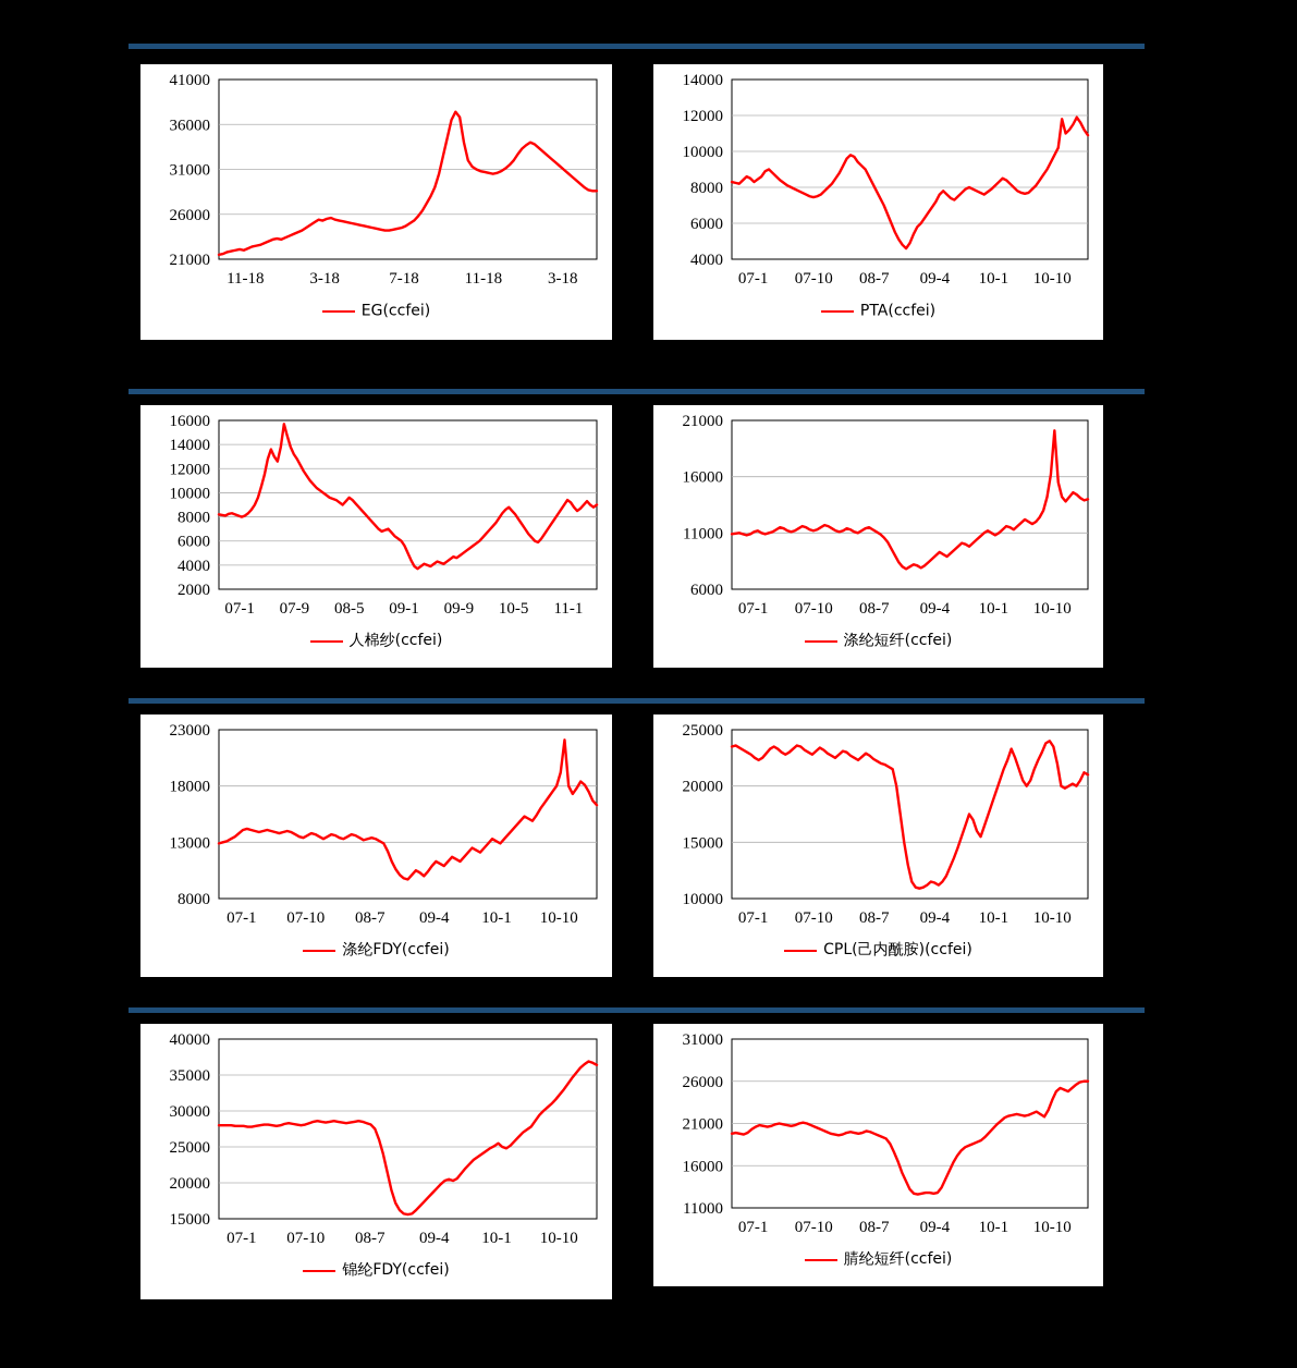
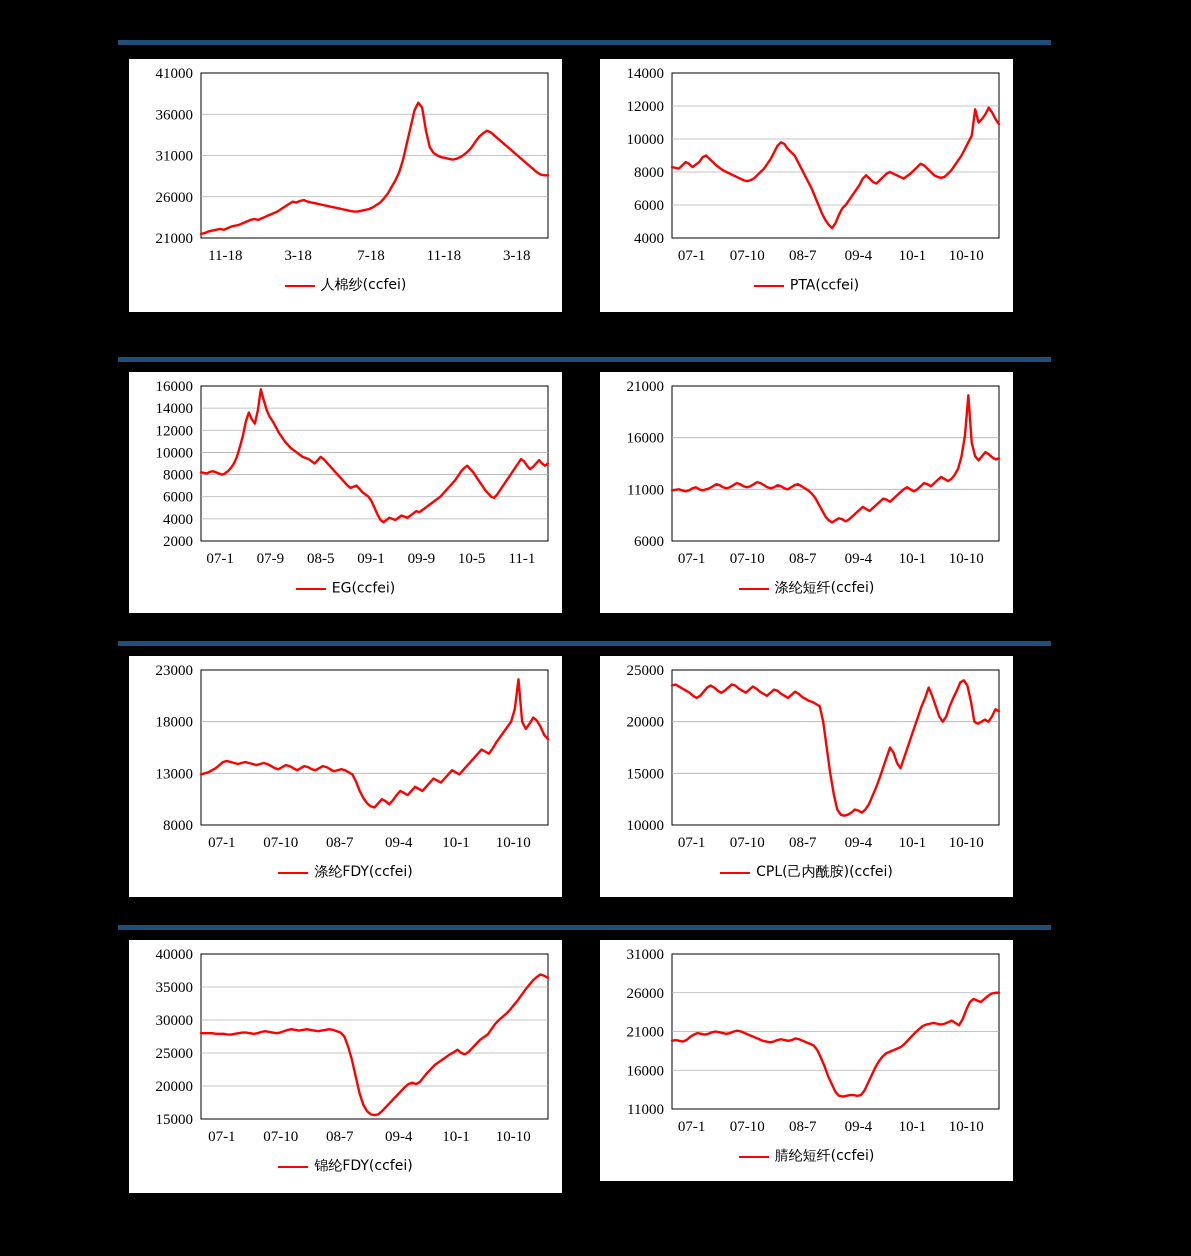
  21000
  26000
  31000
  36000
  41000
  11-18
  3-18
  7-18
  11-18
  3-18
- EG(ccfei)
+ 人棉纱(ccfei)
  4000
  6000
  8000
  10000
  12000
  14000
  07-1
  07-10
  08-7
  09-4
  10-1
  10-10
  PTA(ccfei)
  2000
  4000
  6000
  8000
  10000
  12000
  14000
  16000
  07-1
  07-9
  08-5
  09-1
  09-9
  10-5
  11-1
- 人棉纱(ccfei)
+ EG(ccfei)
  6000
  11000
  16000
  21000
  07-1
  07-10
  08-7
  09-4
  10-1
  10-10
  涤纶短纤(ccfei)
  8000
  13000
  18000
  23000
  07-1
  07-10
  08-7
  09-4
  10-1
  10-10
  涤纶FDY(ccfei)
  10000
  15000
  20000
  25000
  07-1
  07-10
  08-7
  09-4
  10-1
  10-10
  CPL(己内酰胺)(ccfei)
  15000
  20000
  25000
  30000
  35000
  40000
  07-1
  07-10
  08-7
  09-4
  10-1
  10-10
  锦纶FDY(ccfei)
  11000
  16000
  21000
  26000
  31000
  07-1
  07-10
  08-7
  09-4
  10-1
  10-10
  腈纶短纤(ccfei)
